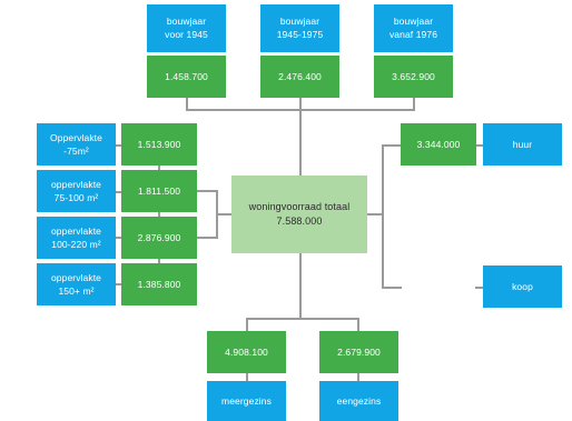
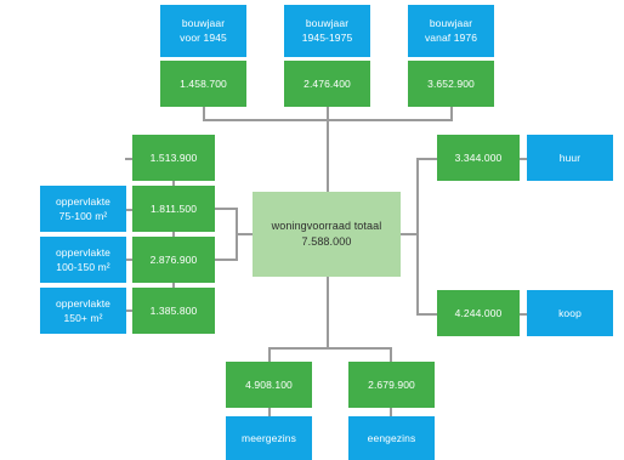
  bouwjaar
  voor 1945
  1.458.700
  bouwjaar
  1945-1975
  2.476.400
  bouwjaar
  vanaf 1976
  3.652.900
- Oppervlakte
- -75m²
  1.513.900
  oppervlakte
  75-100 m²
  1.811.500
  oppervlakte
- 100-220 m²
+ 100-150 m²
  2.876.900
  oppervlakte
  150+ m²
  1.385.800
  woningvoorraad totaal
  7.588.000
  3.344.000
  huur
+ 4.244.000
  koop
  4.908.100
  meergezins
  2.679.900
  eengezins
